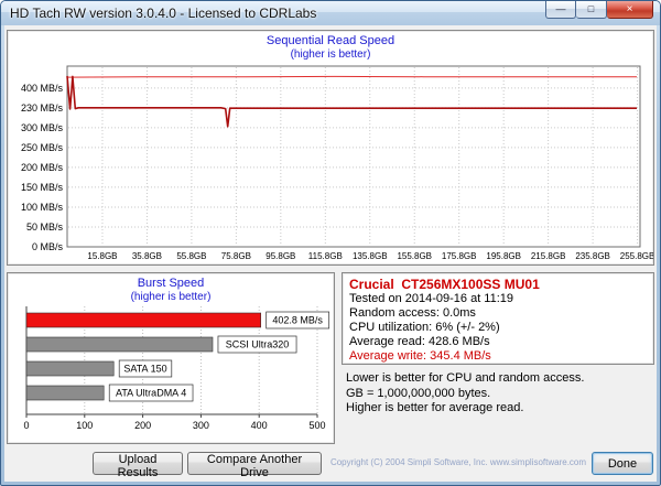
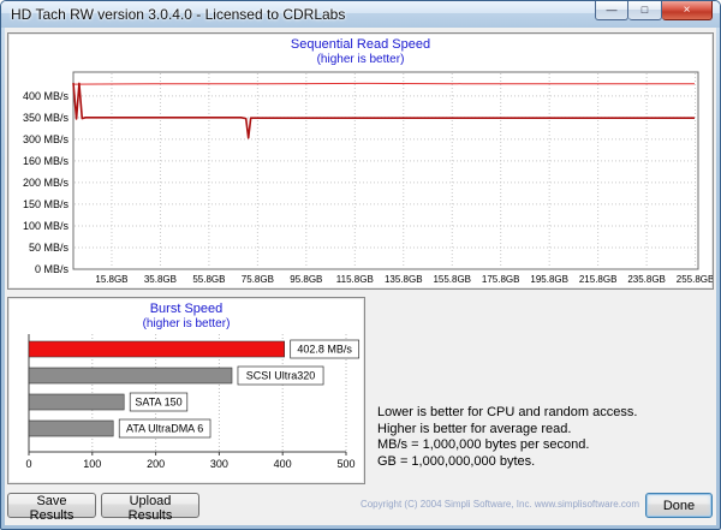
  HD Tach RW version 3.0.4.0 - Licensed to CDRLabs
  —
  □
  ×
  Sequential Read Speed
  (higher is better)
  15.8GB
  35.8GB
  55.8GB
  75.8GB
  95.8GB
  115.8GB
  135.8GB
  155.8GB
  175.8GB
  195.8GB
  215.8GB
  235.8GB
  255.8GB
  400 MB/s
- 230 MB/s
+ 350 MB/s
  300 MB/s
- 250 MB/s
+ 160 MB/s
  200 MB/s
  150 MB/s
  100 MB/s
  50 MB/s
  0 MB/s
  Burst Speed
  (higher is better)
  0
  100
  200
  300
  400
  500
  402.8 MB/s
  SCSI Ultra320
  SATA 150
- ATA UltraDMA 4
+ ATA UltraDMA 6
- Crucial CT256MX100SS MU01
- Tested on 2014-09-16 at 11:19
- Random access: 0.0ms
- CPU utilization: 6% (+/- 2%)
- Average read: 428.6 MB/s
- Average write: 345.4 MB/s
  Lower is better for CPU and random access.
- GB = 1,000,000,000 bytes.
+ Higher is better for average read.
+ MB/s = 1,000,000 bytes per second.
- Higher is better for average read.
+ GB = 1,000,000,000 bytes.
+ Save Results
  Upload Results
- Compare Another Drive
  Copyright (C) 2004 Simpli Software, Inc. www.simplisoftware.com
  Done
